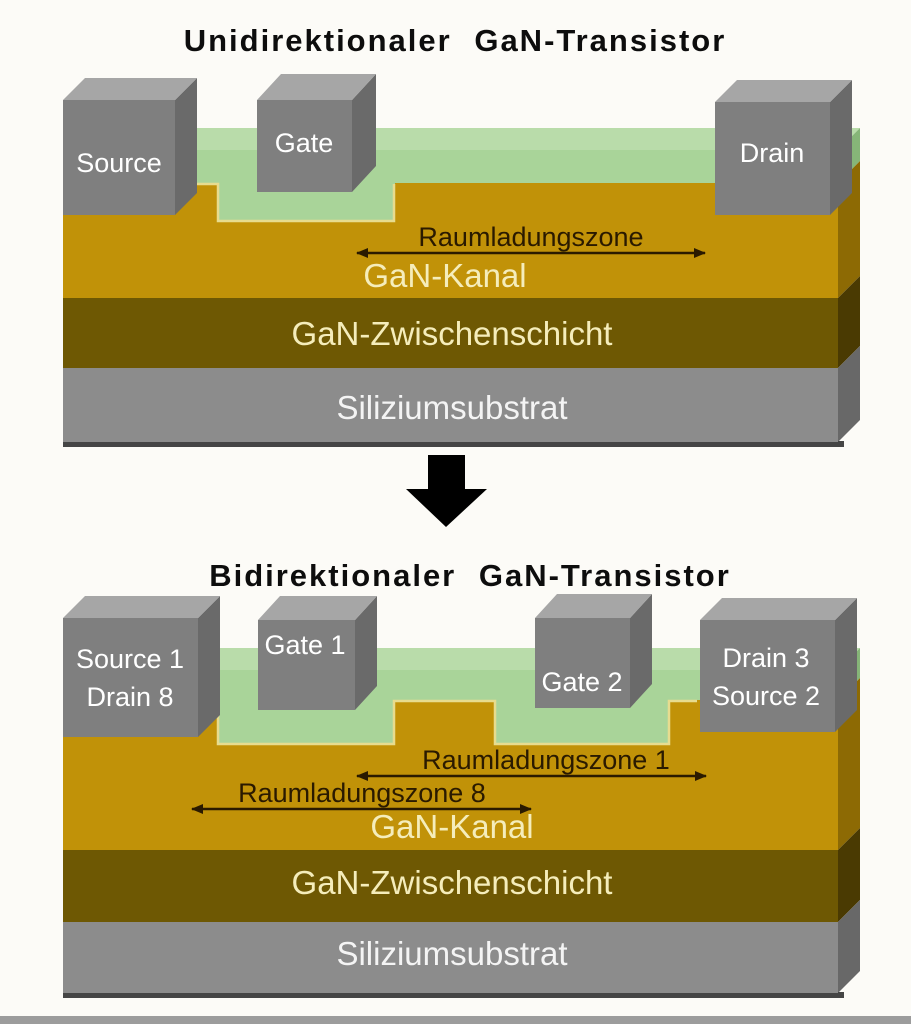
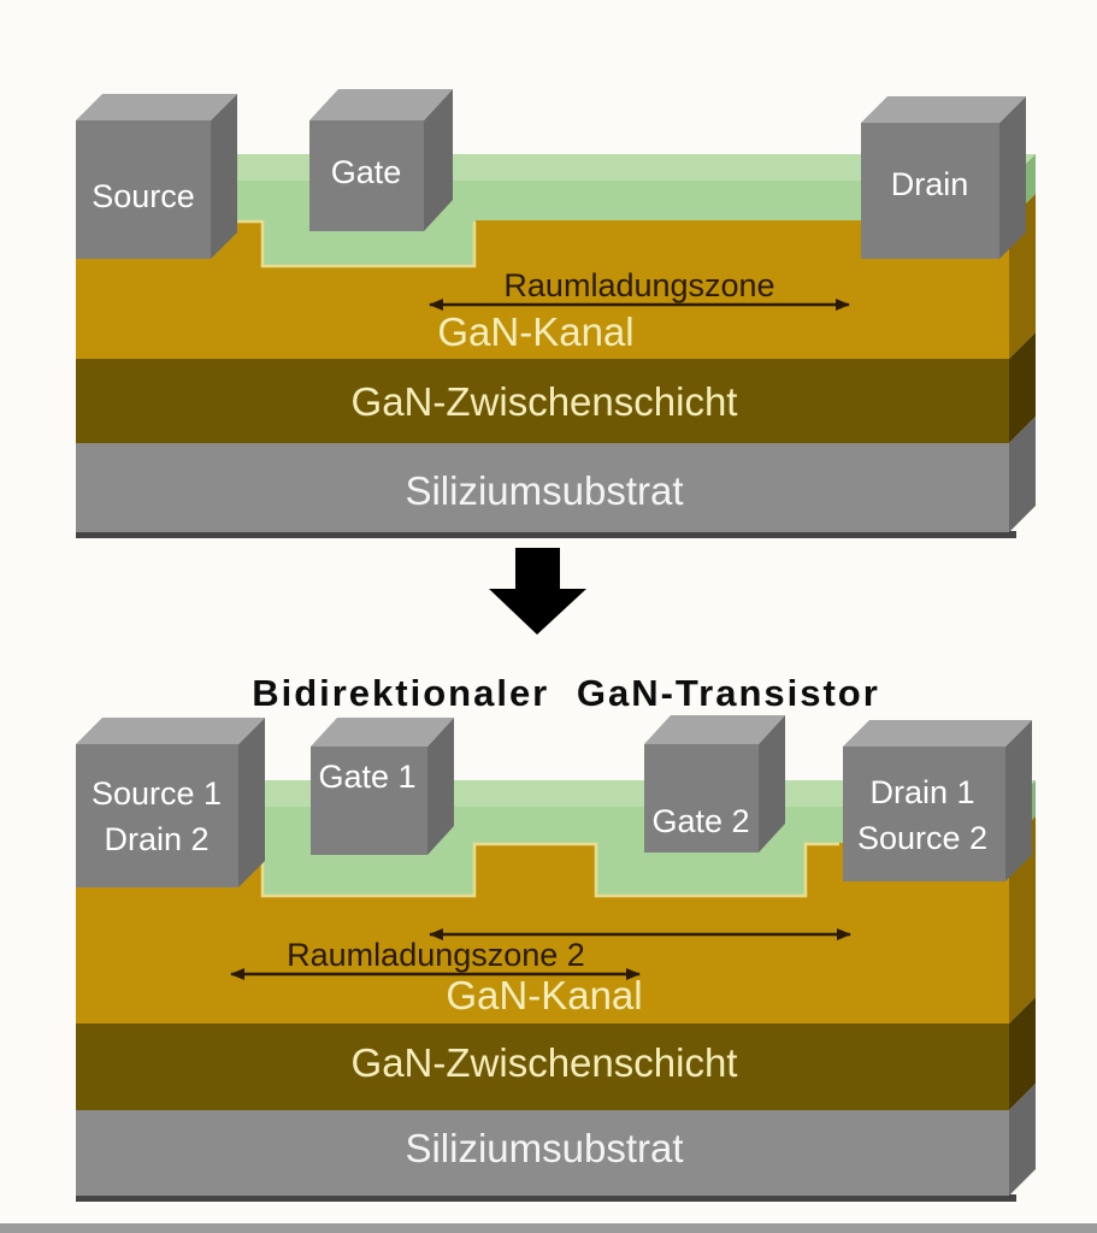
- Unidirektionaler GaN-Transistor
  Source
  Gate
  Drain
  Raumladungszone
  GaN-Kanal
  GaN-Zwischenschicht
  Siliziumsubstrat
  Bidirektionaler GaN-Transistor
  Source 1
- Drain 8
+ Drain 2
  Gate 1
  Gate 2
- Drain 3
+ Drain 1
  Source 2
- Raumladungszone 1
- Raumladungszone 8
+ Raumladungszone 2
  GaN-Kanal
  GaN-Zwischenschicht
  Siliziumsubstrat
